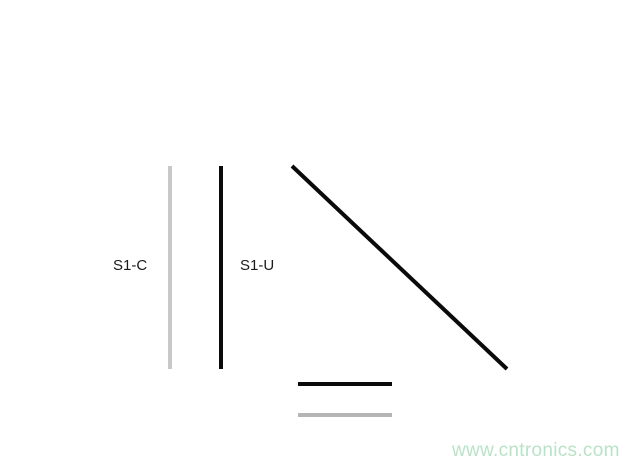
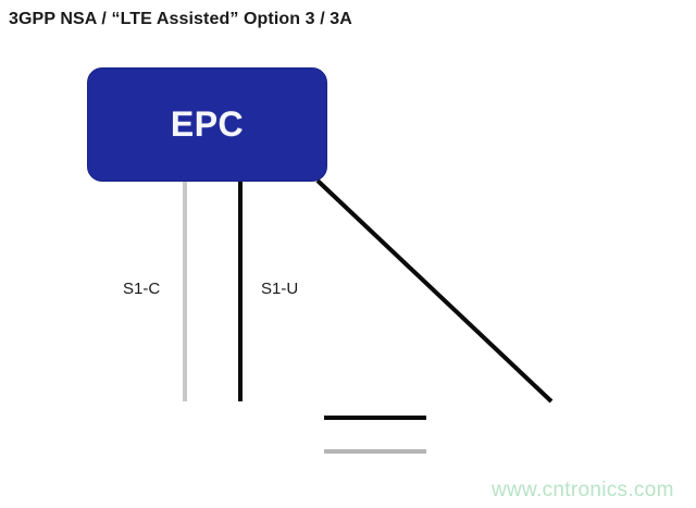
+ 3GPP NSA / “LTE Assisted” Option 3 / 3A
+ EPC
  S1-C
  S1-U
  www.cntronics.com
